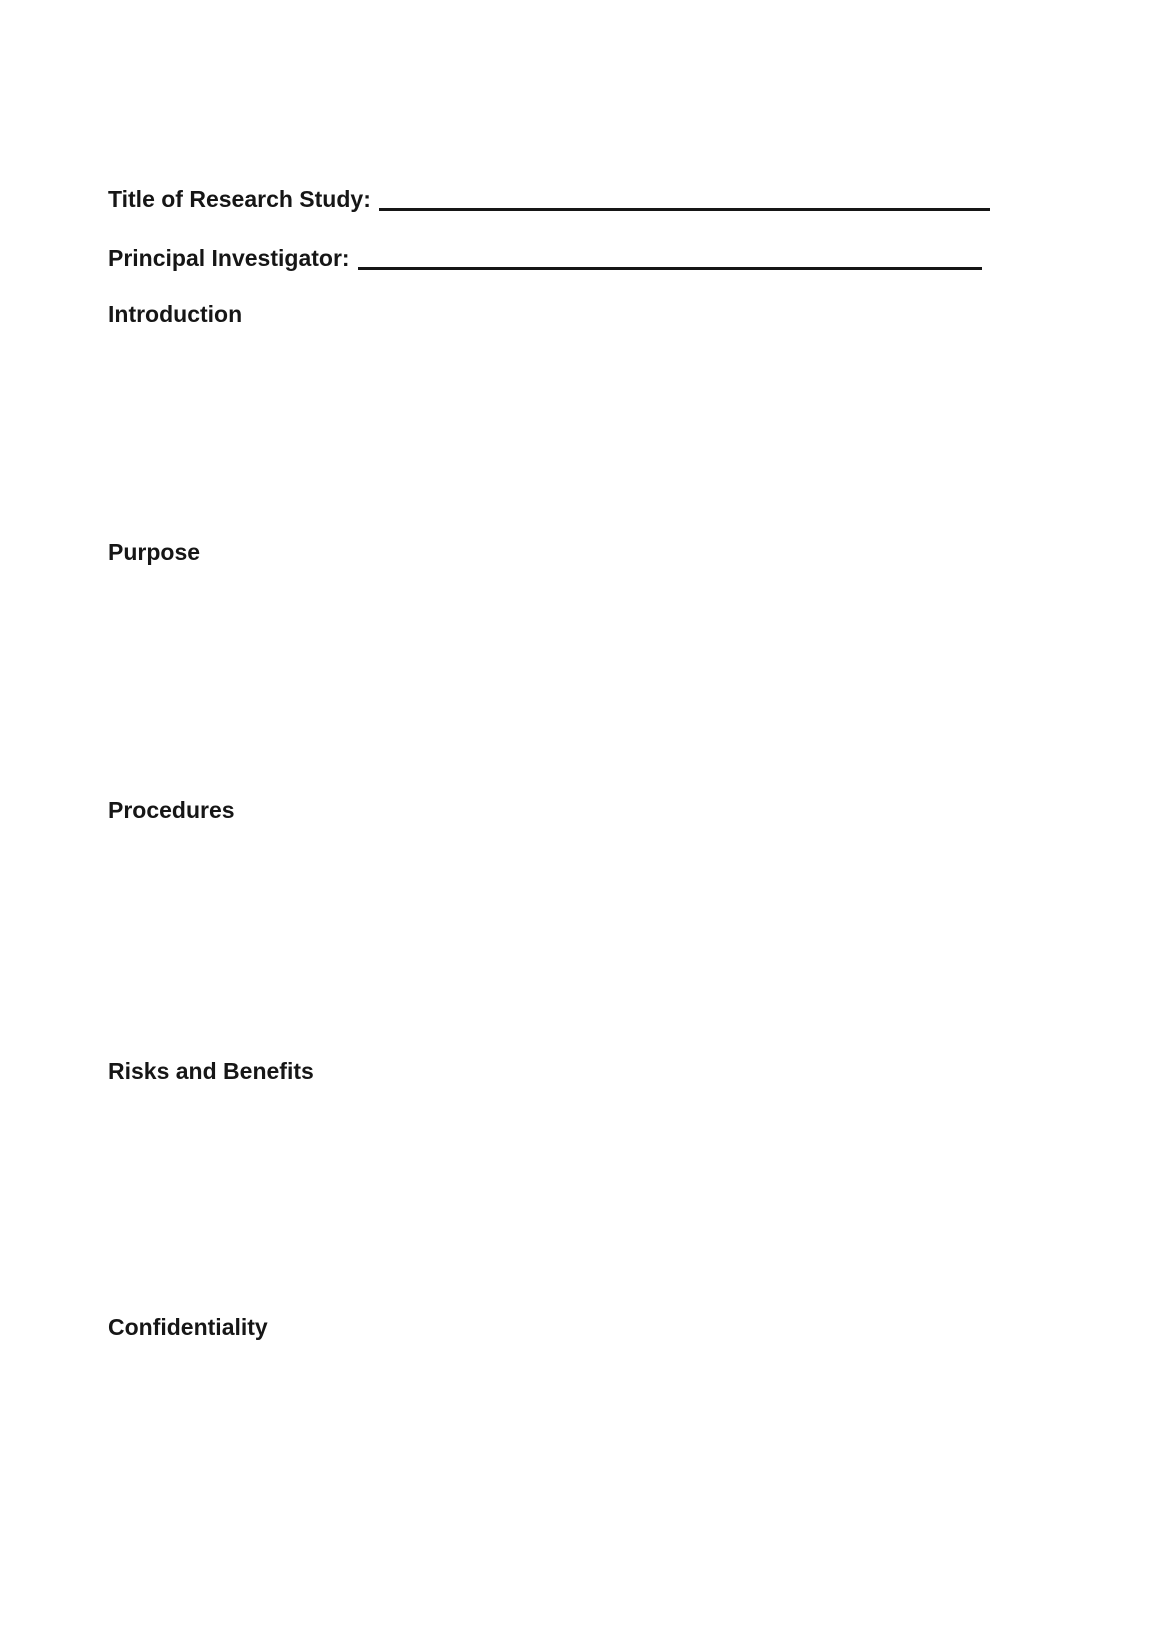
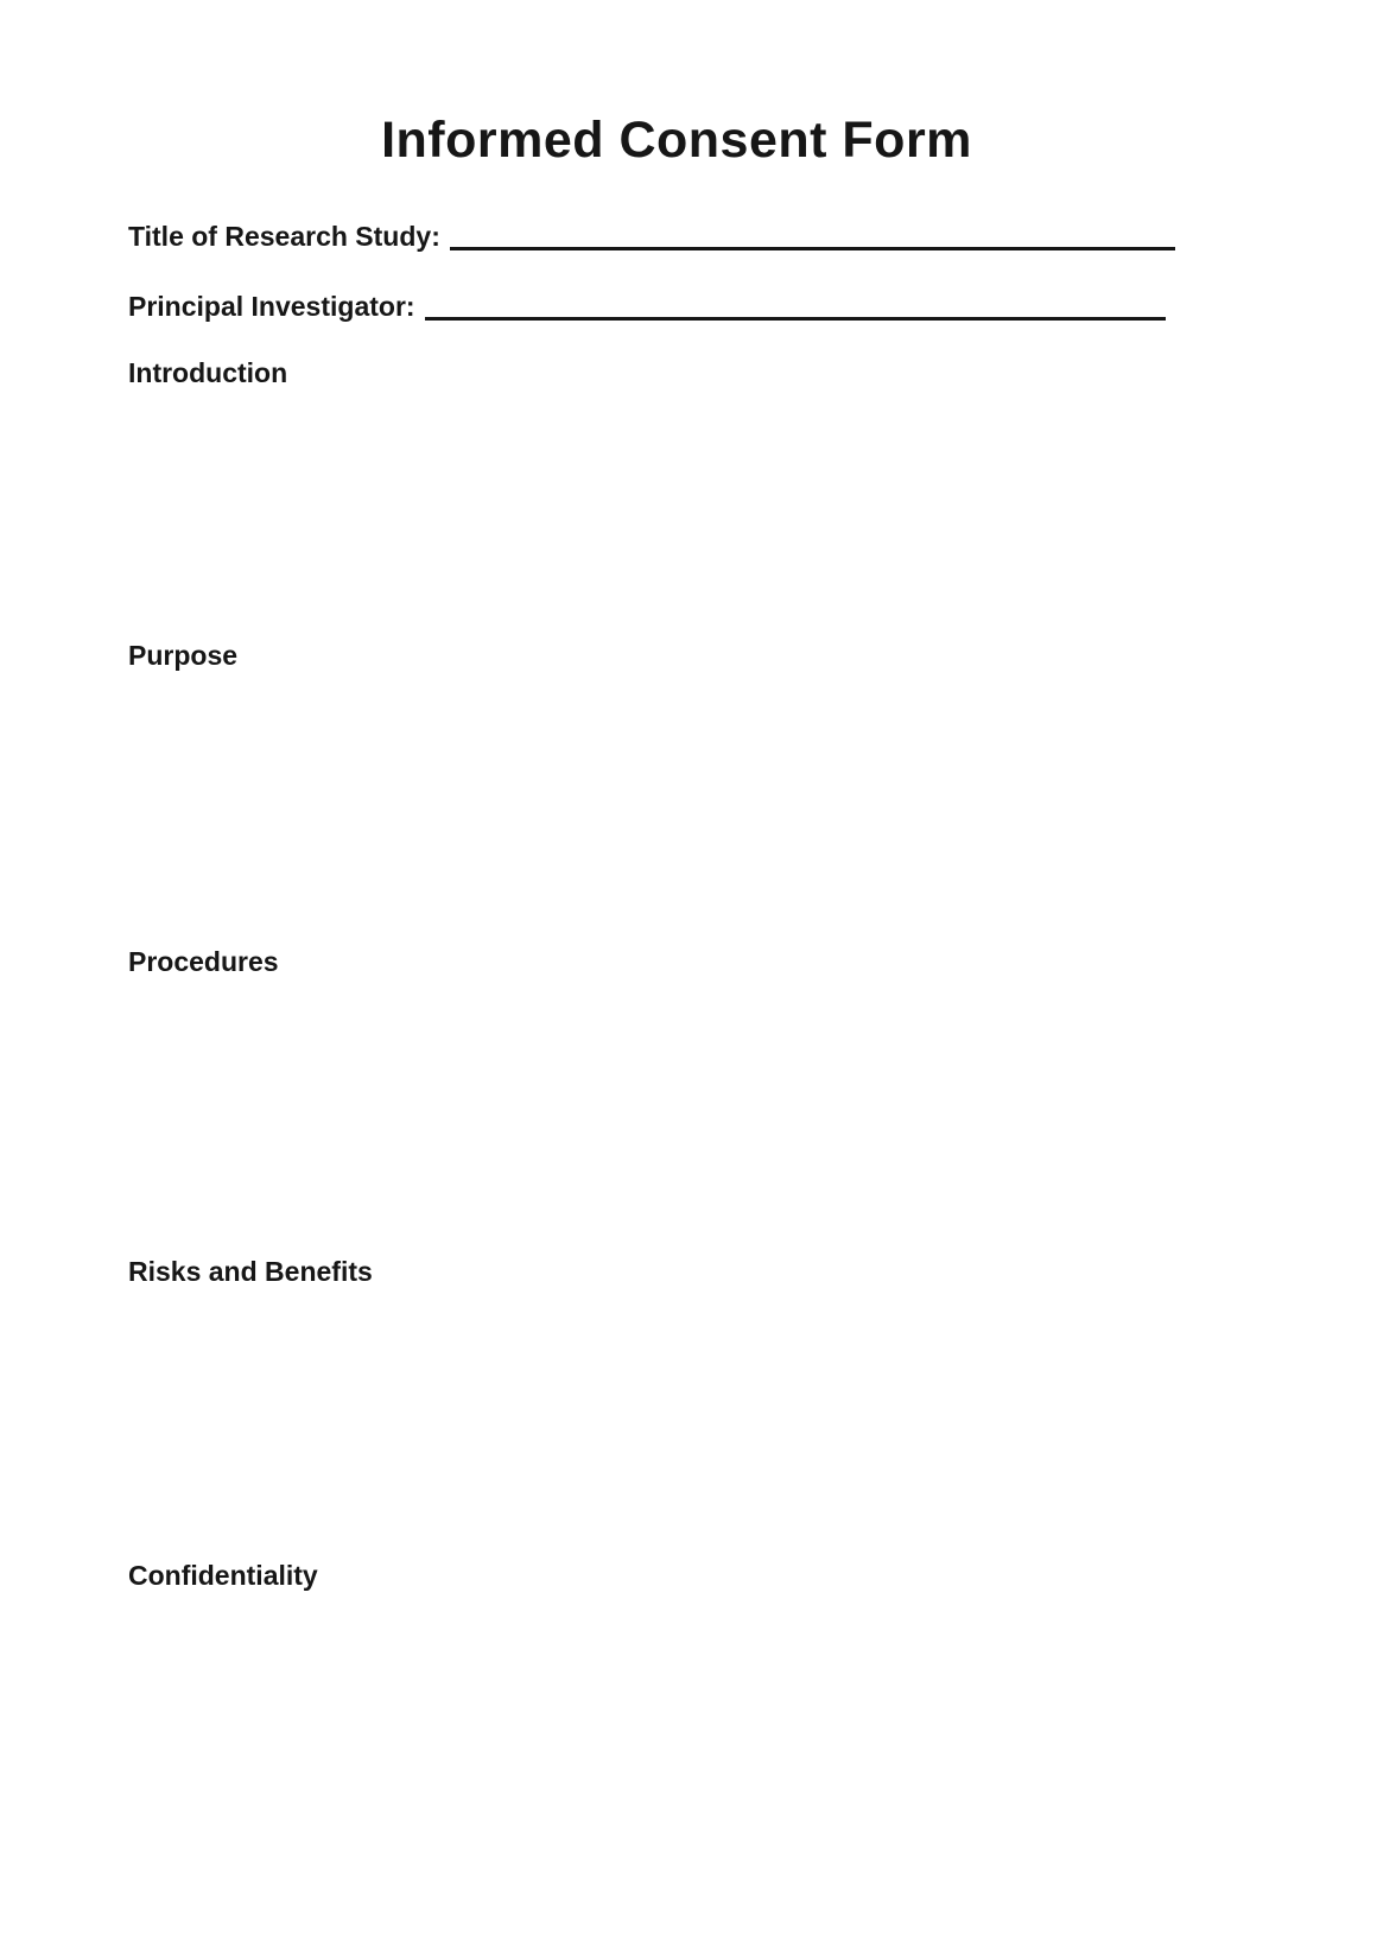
+ Informed Consent Form
  Title of Research Study:
  Principal Investigator:
  Introduction
  Purpose
  Procedures
  Risks and Benefits
  Confidentiality
